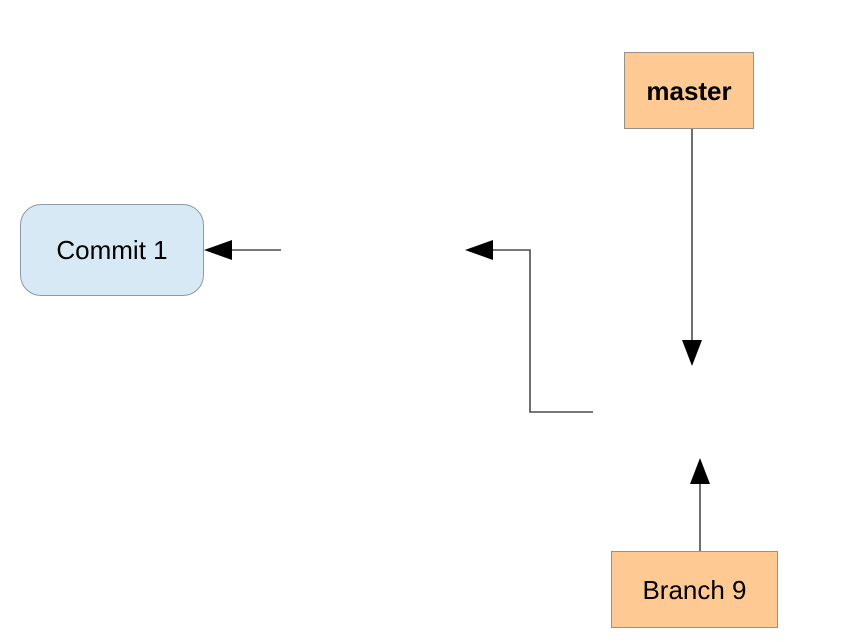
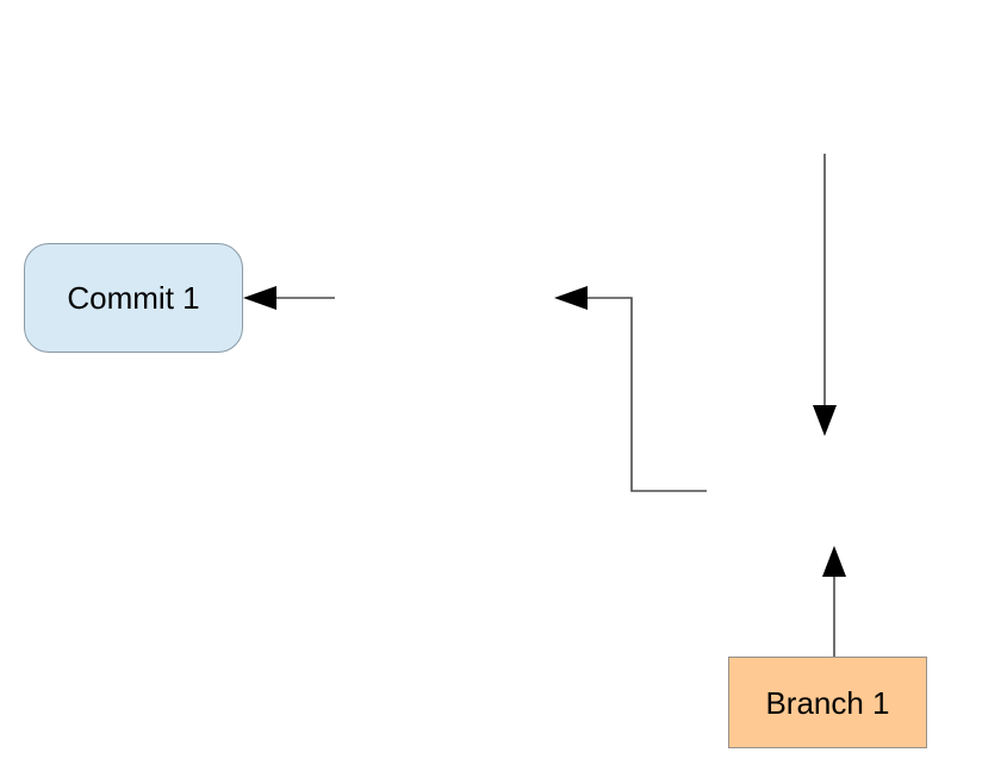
- master
  Commit 1
- Branch 9
+ Branch 1
